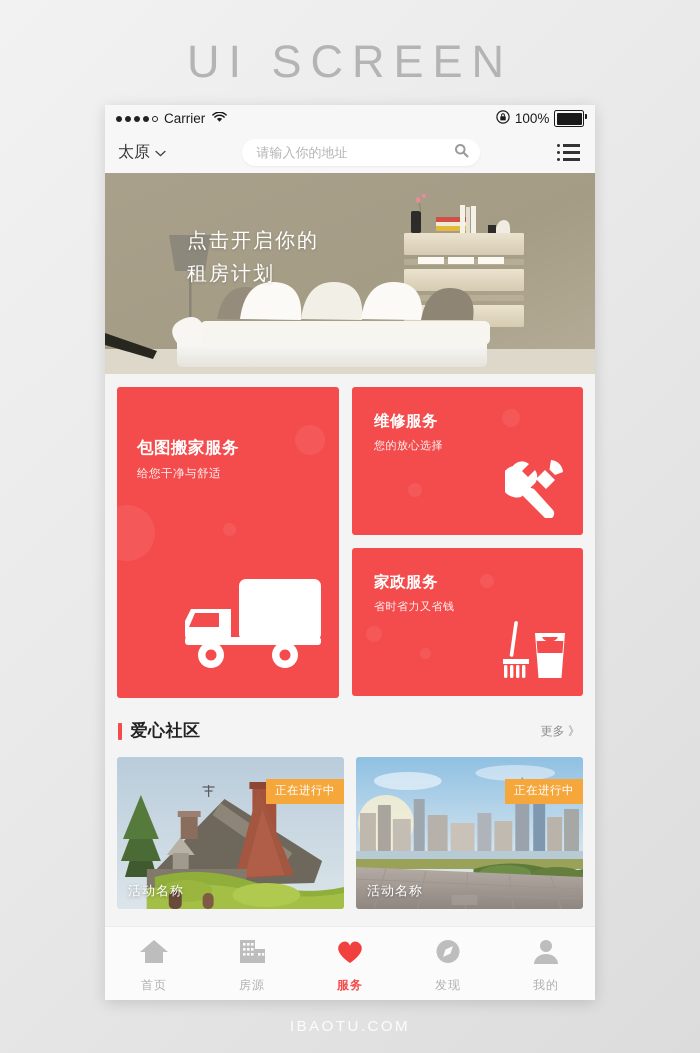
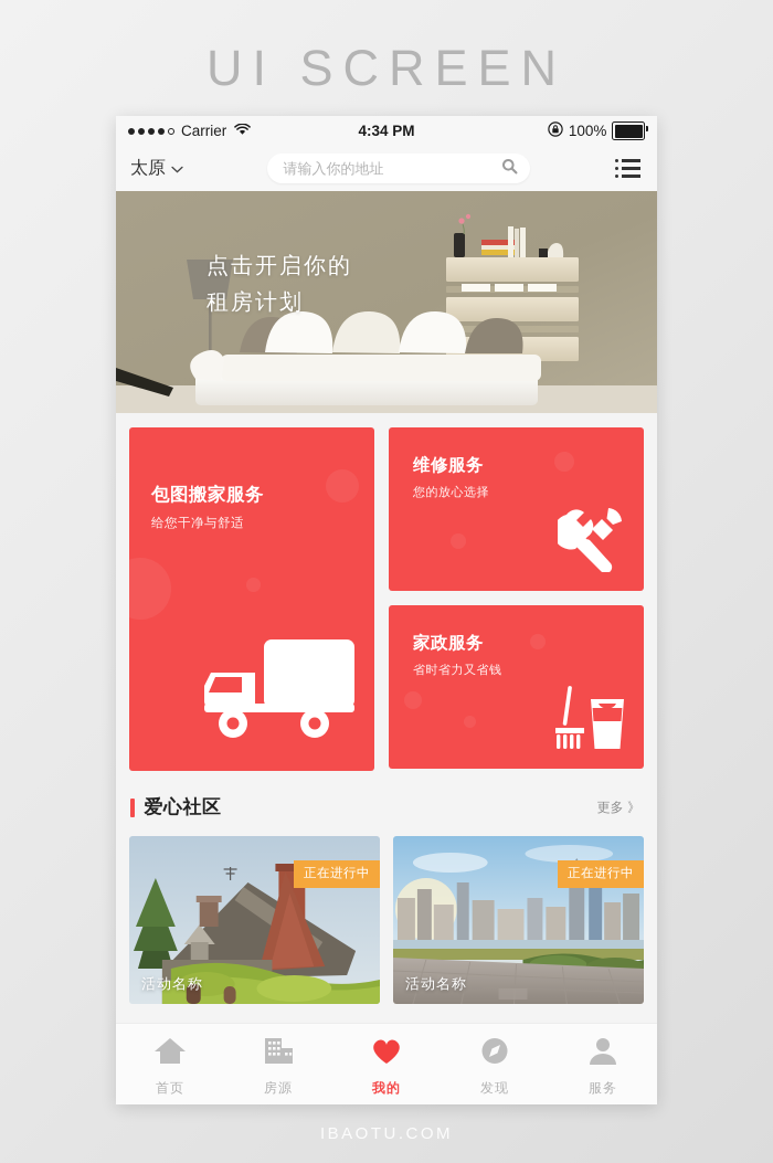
  UI SCREEN
  Carrier
+ 4:34 PM
  100%
  太原
  请输入你的地址
  点击开启你的
  租房计划
  包图搬家服务
  给您干净与舒适
  维修服务
  您的放心选择
  家政服务
  省时省力又省钱
  爱心社区
  更多 》
  正在进行中
  活动名称
  正在进行中
  活动名称
  首页
  房源
- 服务
+ 我的
  发现
- 我的
+ 服务
  IBAOTU.COM
